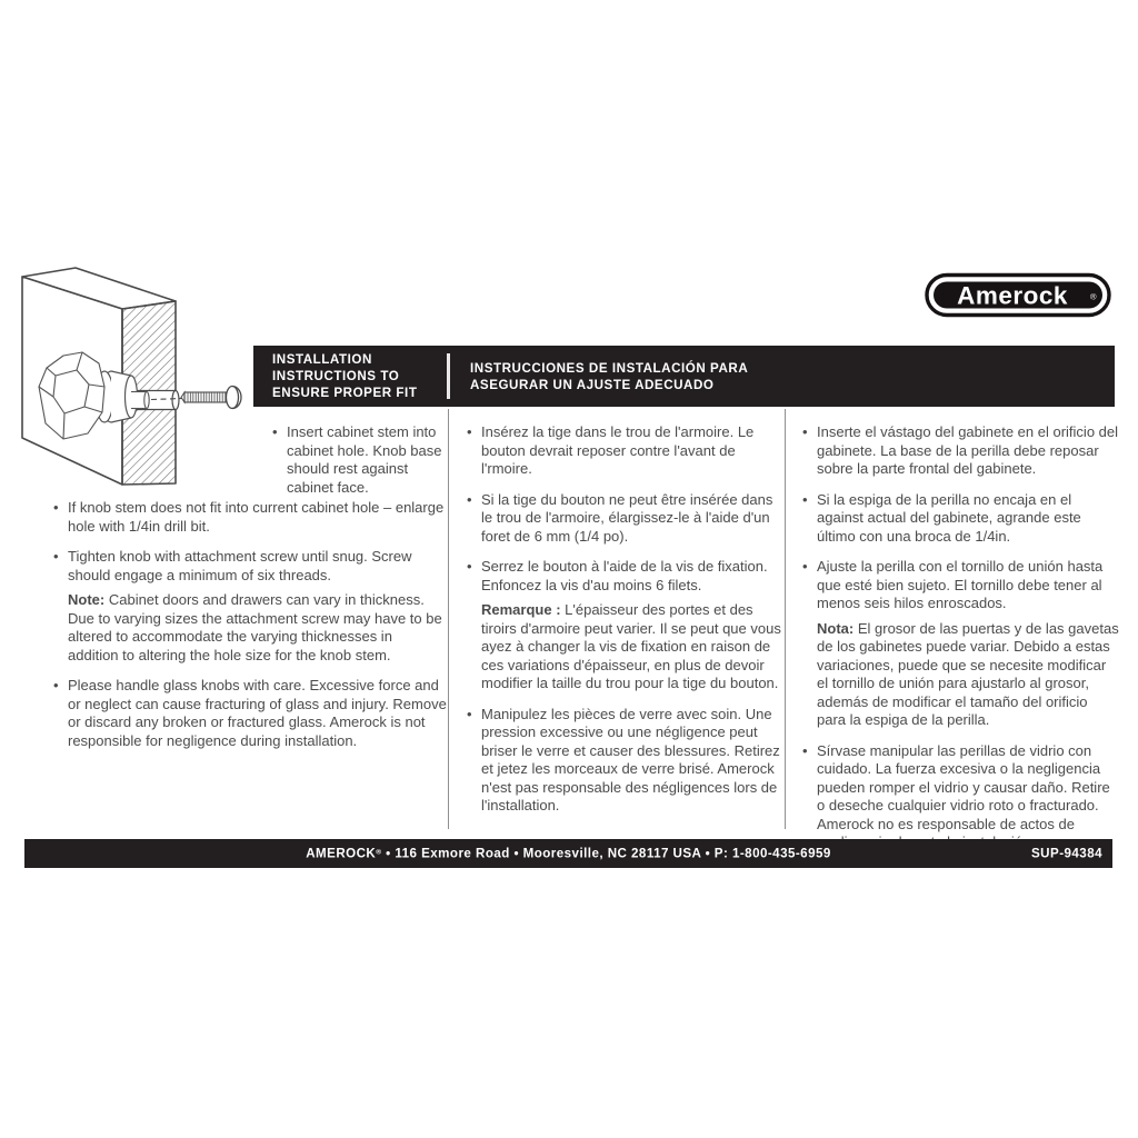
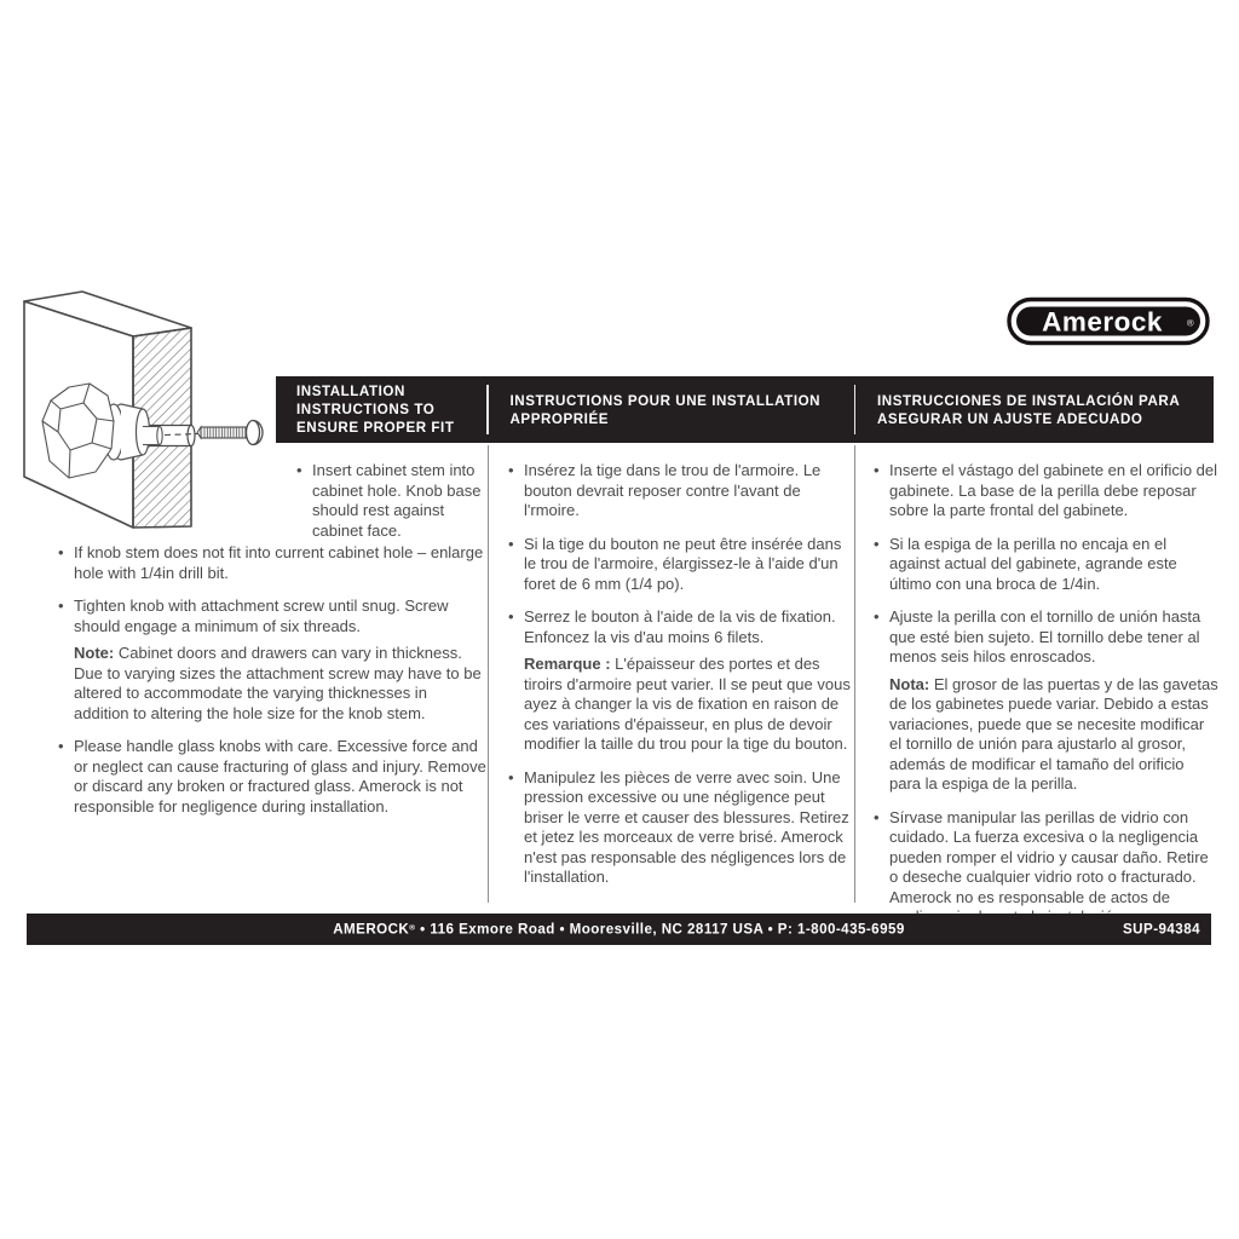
  Amerock
  ®
  INSTALLATION
  INSTRUCTIONS TO
  ENSURE PROPER FIT
+ INSTRUCTIONS POUR UNE INSTALLATION
+ APPROPRIÉE
  INSTRUCCIONES DE INSTALACIÓN PARA
  ASEGURAR UN AJUSTE ADECUADO
  •
  Insert cabinet stem into cabinet hole. Knob base should rest against cabinet face.
  •
  If knob stem does not fit into current cabinet hole – enlarge hole with 1/4in drill bit.
  •
  Tighten knob with attachment screw until snug. Screw should engage a minimum of six threads.
  Note: Cabinet doors and drawers can vary in thickness. Due to varying sizes the attachment screw may have to be altered to accommodate the varying thicknesses in addition to altering the hole size for the knob stem.
  •
  Please handle glass knobs with care. Excessive force and or neglect can cause fracturing of glass and injury. Remove or discard any broken or fractured glass. Amerock is not responsible for negligence during installation.
  •
  Insérez la tige dans le trou de l'armoire. Le bouton devrait reposer contre l'avant de l'rmoire.
  •
  Si la tige du bouton ne peut être insérée dans le trou de l'armoire, élargissez-le à l'aide d'un foret de 6 mm (1/4 po).
  •
  Serrez le bouton à l'aide de la vis de fixation. Enfoncez la vis d'au moins 6 filets.
  Remarque : L'épaisseur des portes et des tiroirs d'armoire peut varier. Il se peut que vous ayez à changer la vis de fixation en raison de ces variations d'épaisseur, en plus de devoir modifier la taille du trou pour la tige du bouton.
  •
  Manipulez les pièces de verre avec soin. Une pression excessive ou une négligence peut briser le verre et causer des blessures. Retirez et jetez les morceaux de verre brisé. Amerock n'est pas responsable des négligences lors de l'installation.
  •
  Inserte el vástago del gabinete en el orificio del gabinete. La base de la perilla debe reposar sobre la parte frontal del gabinete.
  •
  Si la espiga de la perilla no encaja en el against actual del gabinete, agrande este último con una broca de 1/4in.
  •
  Ajuste la perilla con el tornillo de unión hasta que esté bien sujeto. El tornillo debe tener al menos seis hilos enroscados.
  Nota: El grosor de las puertas y de las gavetas de los gabinetes puede variar. Debido a estas variaciones, puede que se necesite modificar el tornillo de unión para ajustarlo al grosor, además de modificar el tamaño del orificio para la espiga de la perilla.
  •
  Sírvase manipular las perillas de vidrio con cuidado. La fuerza excesiva o la negligencia pueden romper el vidrio y causar daño. Retire o deseche cualquier vidrio roto o fracturado. Amerock no es responsable de actos de
  AMEROCK • 116 Exmore Road • Mooresville, NC 28117 USA • P: 1-800-435-6959
  SUP-94384
